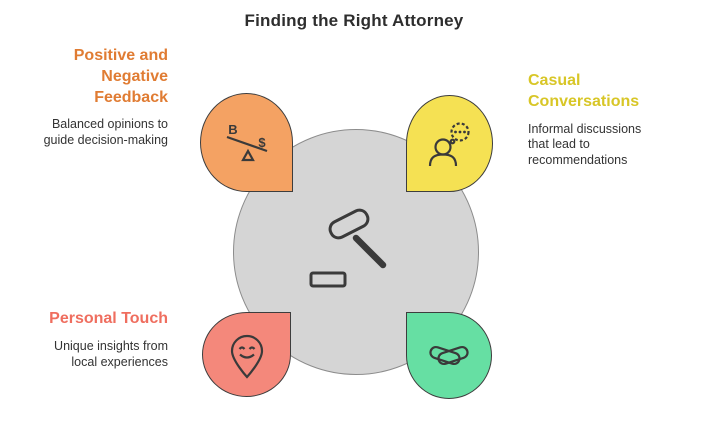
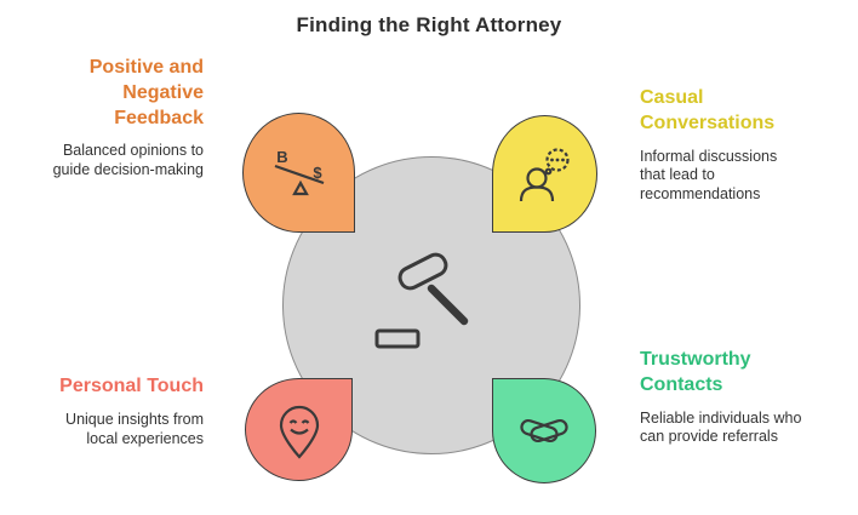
  Finding the Right Attorney
  B
  $
  Positive and
  Negative
  Feedback
  Balanced opinions to
  guide decision-making
  Casual
  Conversations
  Informal discussions
  that lead to
  recommendations
  Personal Touch
  Unique insights from
  local experiences
+ Trustworthy
+ Contacts
+ Reliable individuals who
+ can provide referrals
